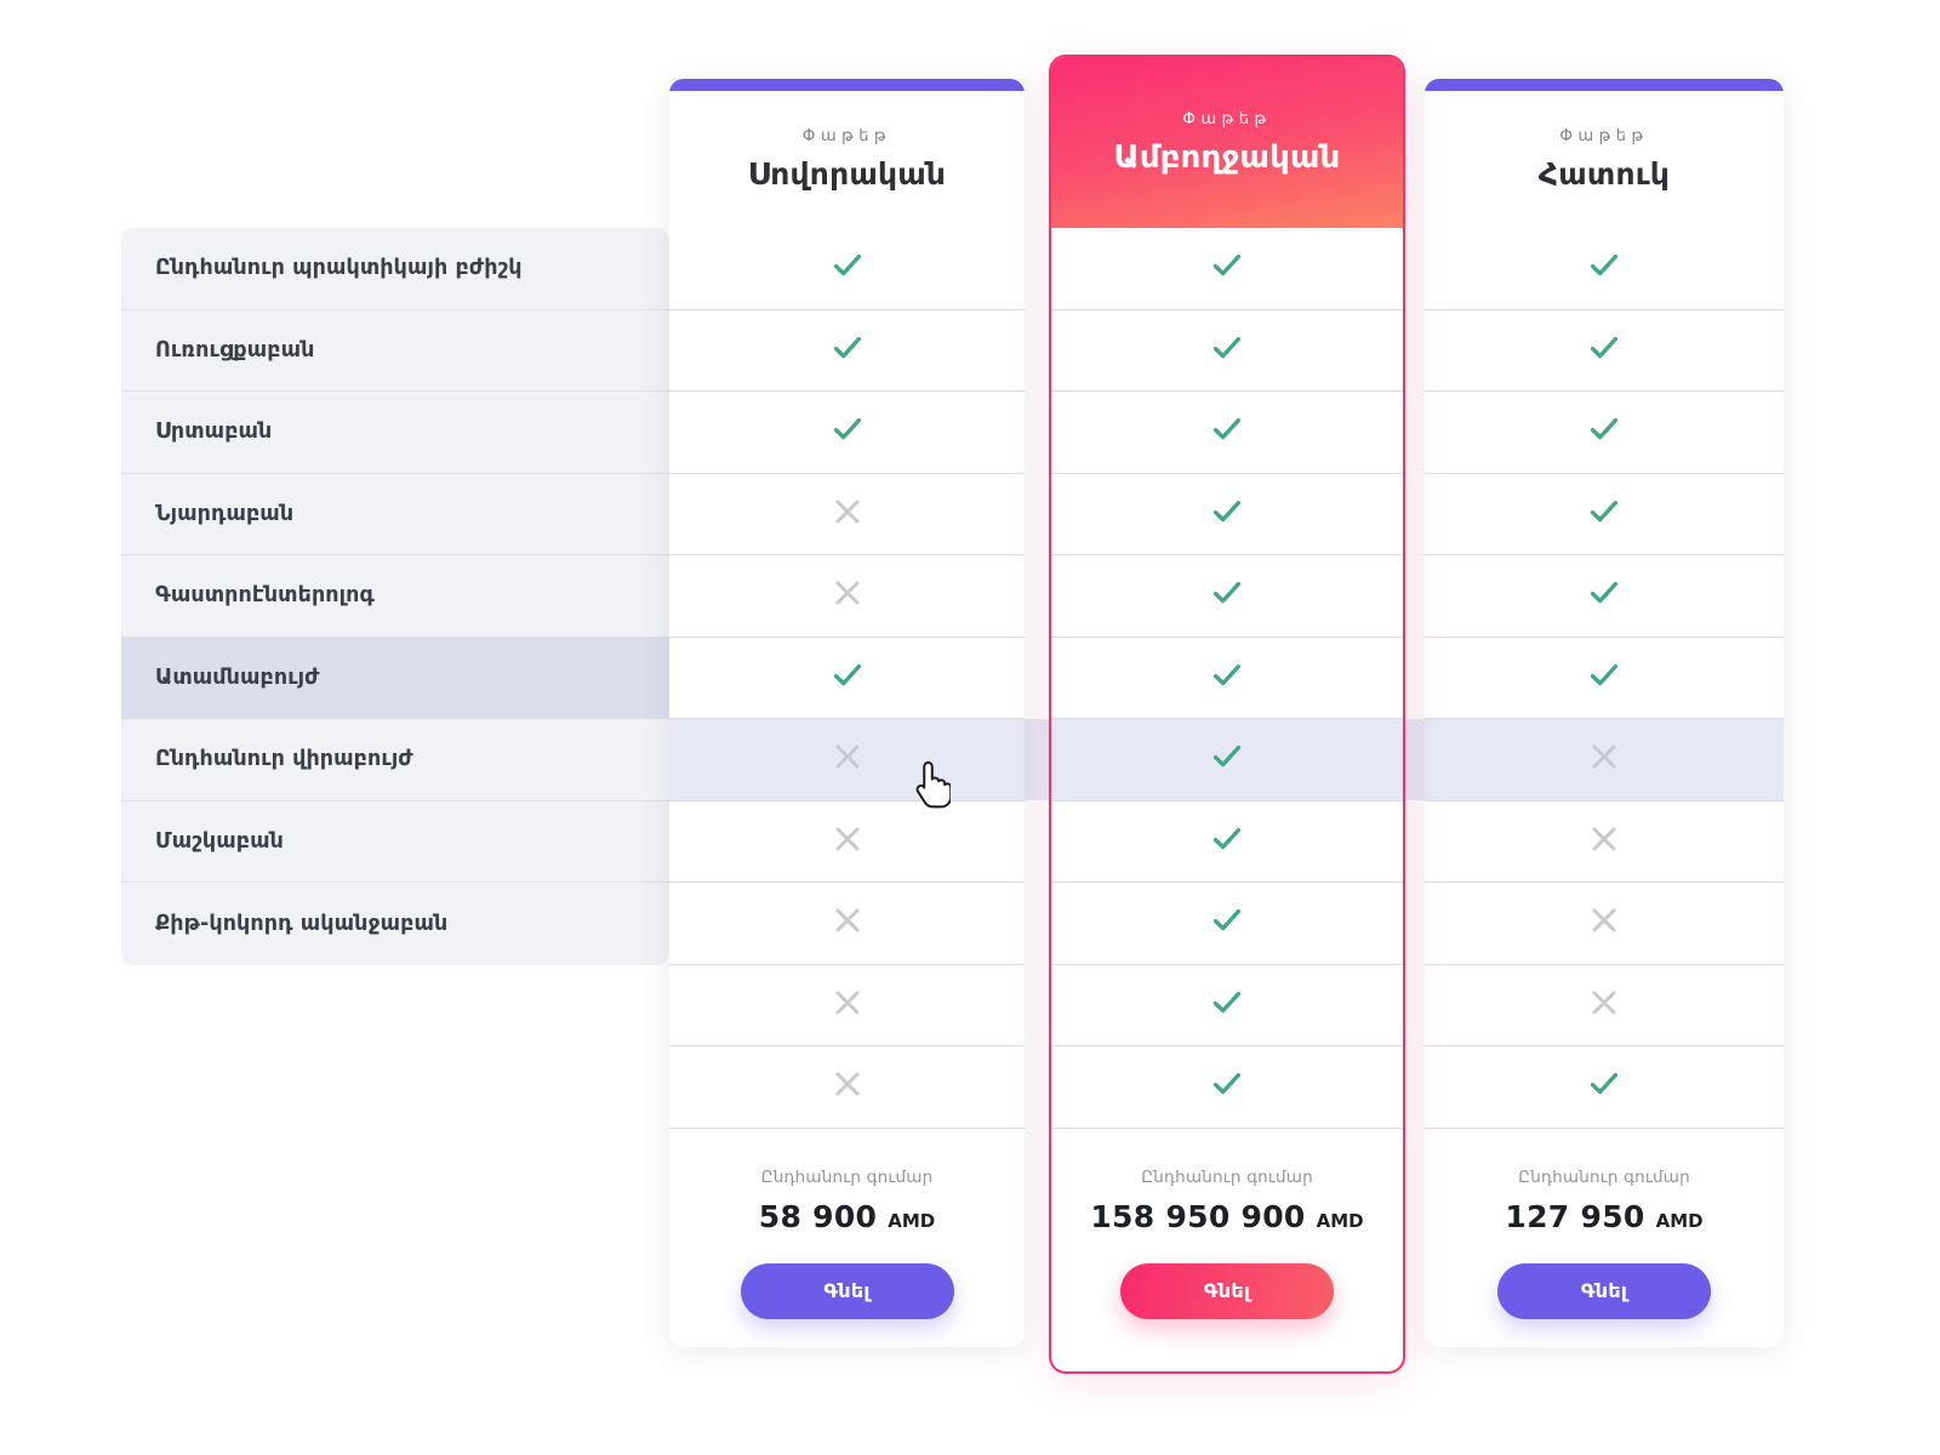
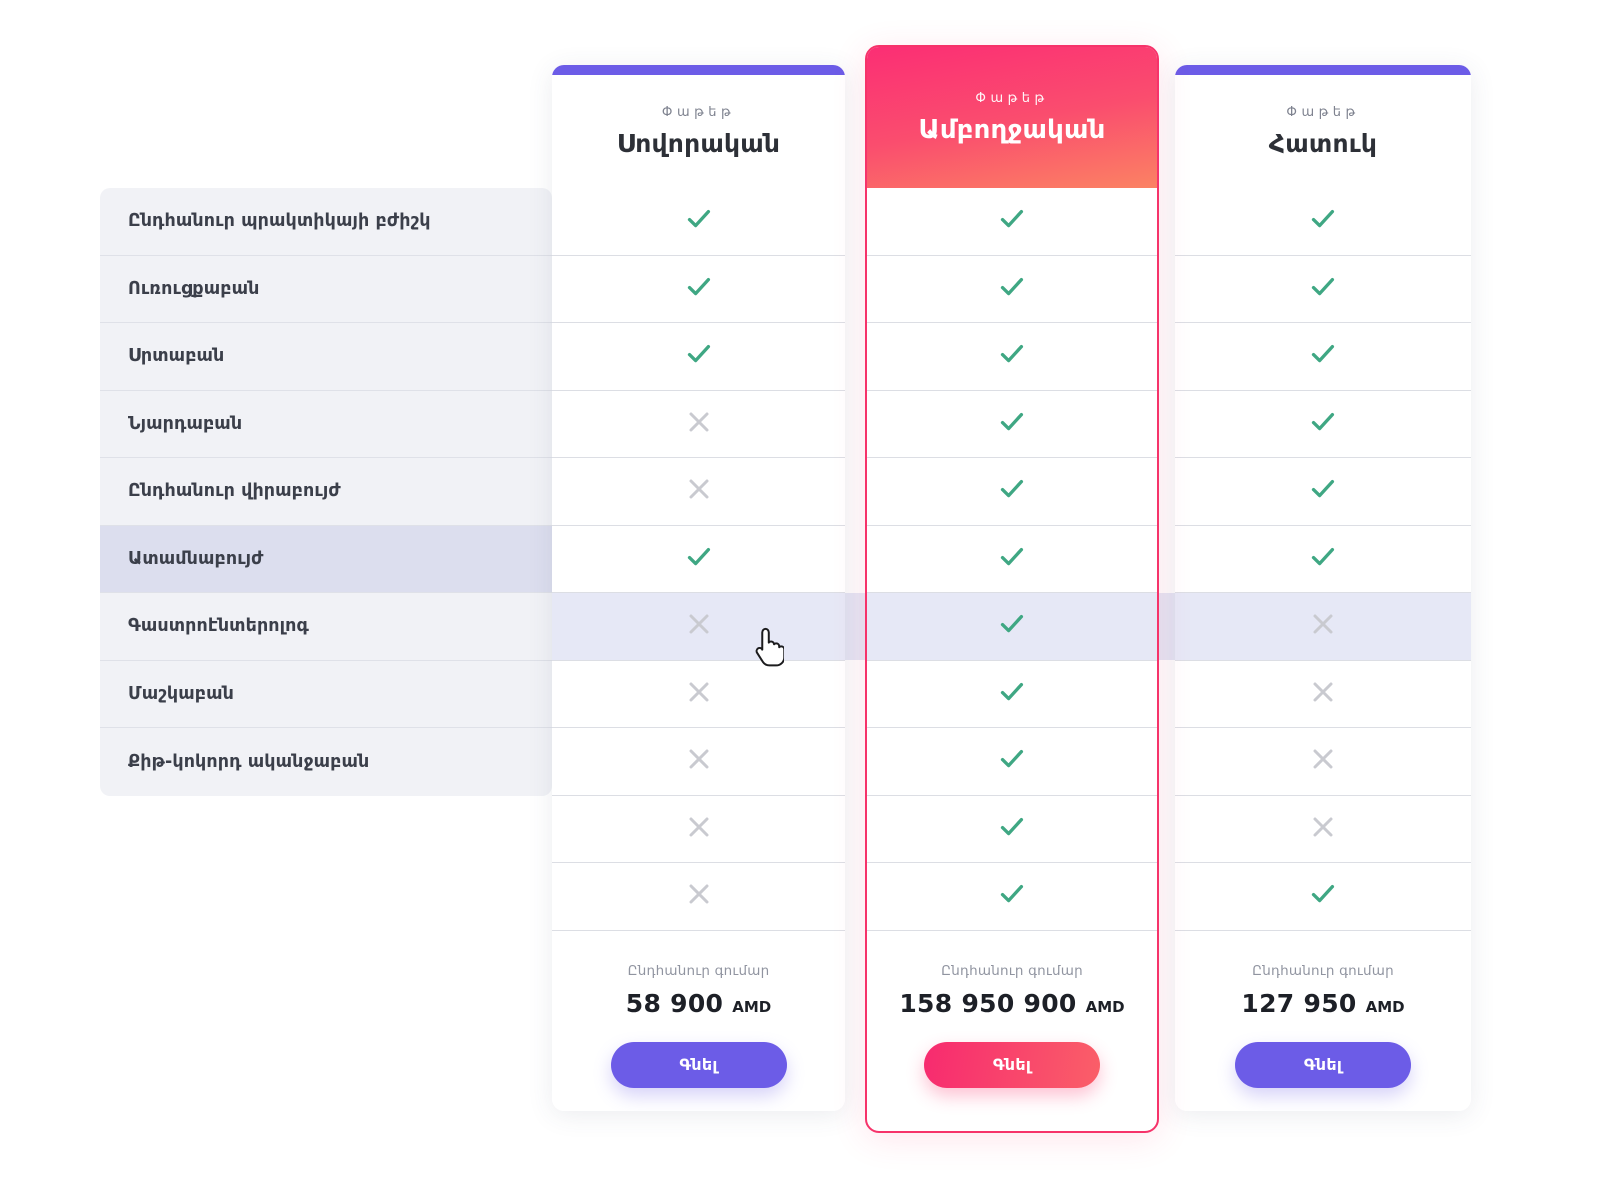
  Ընդհանուր պրակտիկայի բժիշկ
  Ուռուցքաբան
  Սրտաբան
  Նյարդաբան
- Գաստրոէնտերոլոգ
+ Ընդհանուր վիրաբույժ
  Ատամնաբույժ
- Ընդհանուր վիրաբույժ
+ Գաստրոէնտերոլոգ
  Մաշկաբան
  Քիթ-կոկորդ ականջաբան
  Փաթեթ
  Սովորական
  Ընդհանուր գումար
  58 900
  AMD
  Գնել
  Փաթեթ
  Ամբողջական
  Ընդհանուր գումար
  158 950 900
  AMD
  Գնել
  Փաթեթ
  Հատուկ
  Ընդհանուր գումար
  127 950
  AMD
  Գնել
